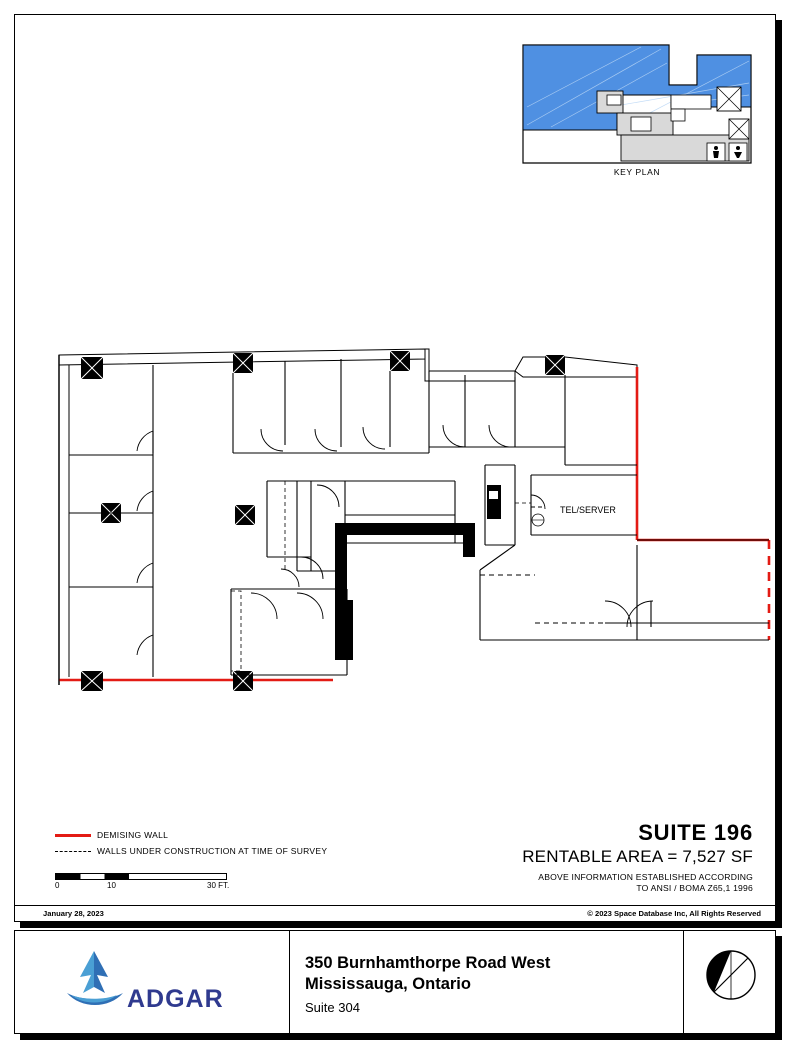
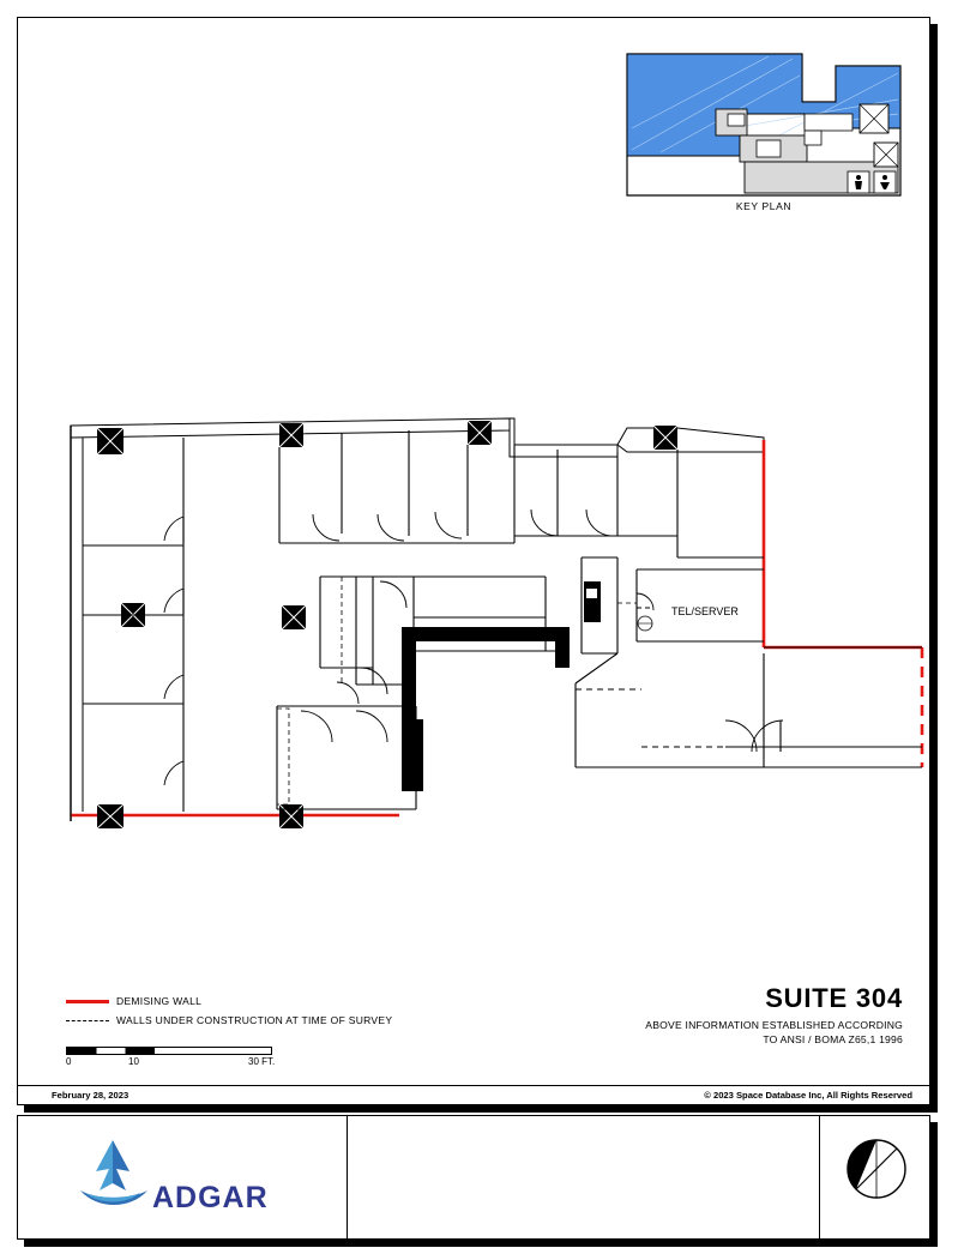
  KEY PLAN
  TEL/SERVER
  DEMISING WALL
  WALLS UNDER CONSTRUCTION AT TIME OF SURVEY
  0
  10
  30 FT.
- SUITE 196
+ SUITE 304
- RENTABLE AREA = 7,527 SF
  ABOVE INFORMATION ESTABLISHED ACCORDING
  TO ANSI / BOMA Z65,1 1996
- January 28, 2023
+ February 28, 2023
  © 2023 Space Database Inc, All Rights Reserved
  ADGAR
- 350 Burnhamthorpe Road West
- Mississauga, Ontario
- Suite 304
